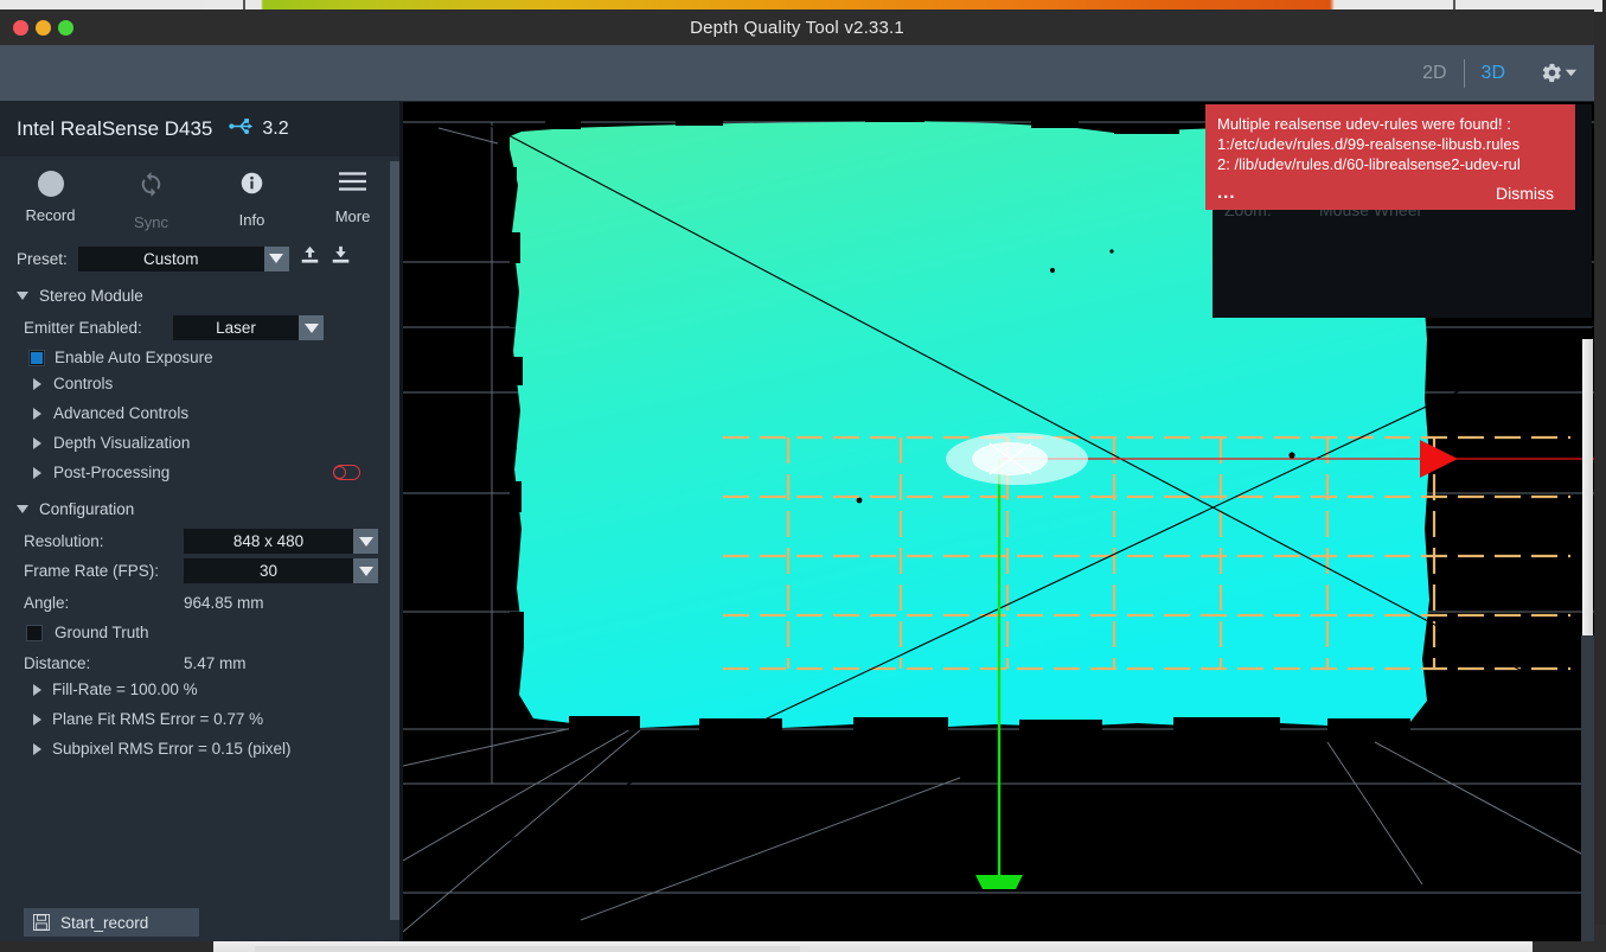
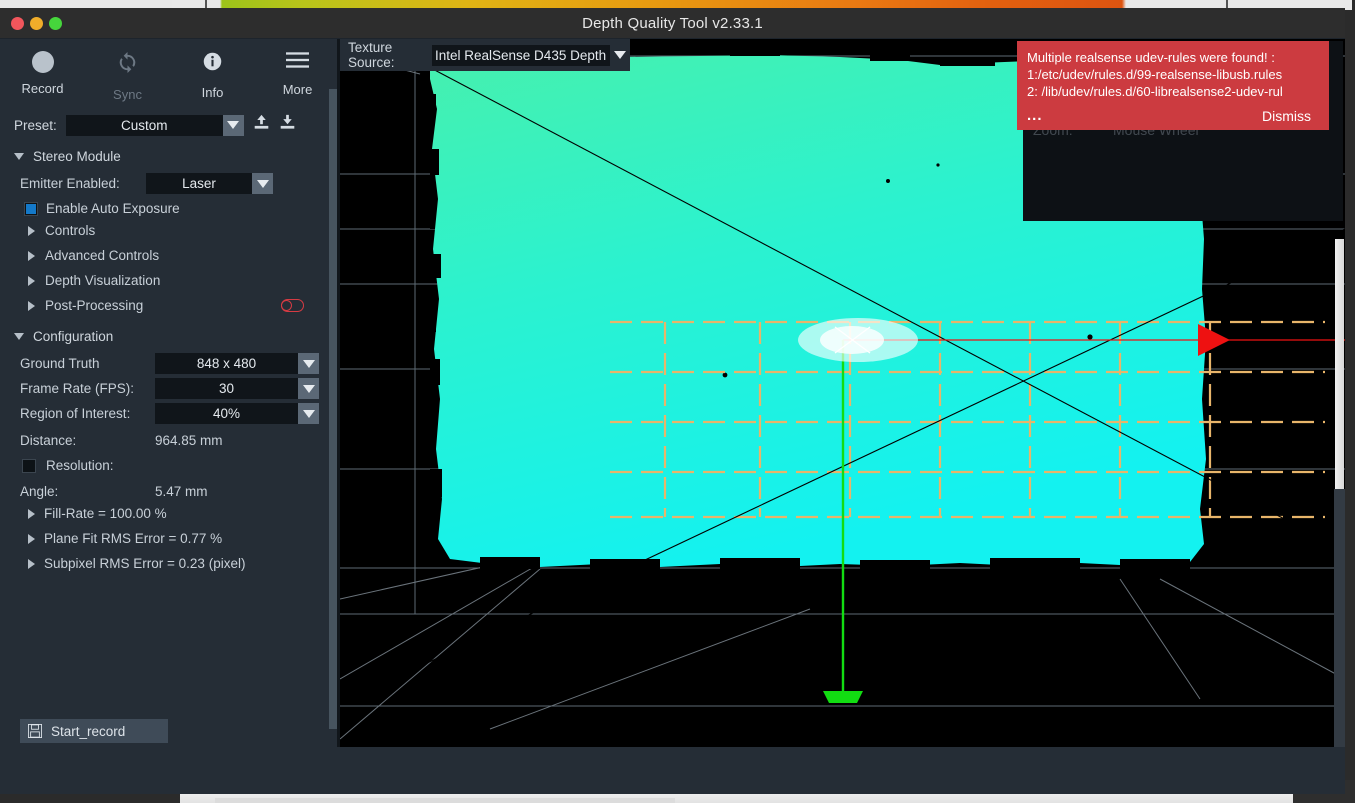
  Depth Quality Tool v2.33.1
- 2D
- 3D
- Intel RealSense D435
- 3.2
  Record
  Sync
  Info
  More
  Preset:
  Custom
  Stereo Module
  Emitter Enabled:
  Laser
  Enable Auto Exposure
  Controls
  Advanced Controls
  Depth Visualization
  Post-Processing
  Configuration
- Resolution:
+ Ground Truth
  848 x 480
  Frame Rate (FPS):
  30
+ Region of Interest:
+ 40%
- Angle:
+ Distance:
  964.85 mm
- Ground Truth
+ Resolution:
- Distance:
+ Angle:
  5.47 mm
  Fill-Rate = 100.00 %
  Plane Fit RMS Error = 0.77 %
- Subpixel RMS Error = 0.15 (pixel)
+ Subpixel RMS Error = 0.23 (pixel)
  Start_record
+ Texture Source:
+ Intel RealSense D435 Depth
  Zoom:
  Mouse Wheel
  Multiple realsense udev-rules were found! :
  1:/etc/udev/rules.d/99-realsense-libusb.rules
  2: /lib/udev/rules.d/60-librealsense2-udev-rul
  ...
  Dismiss
